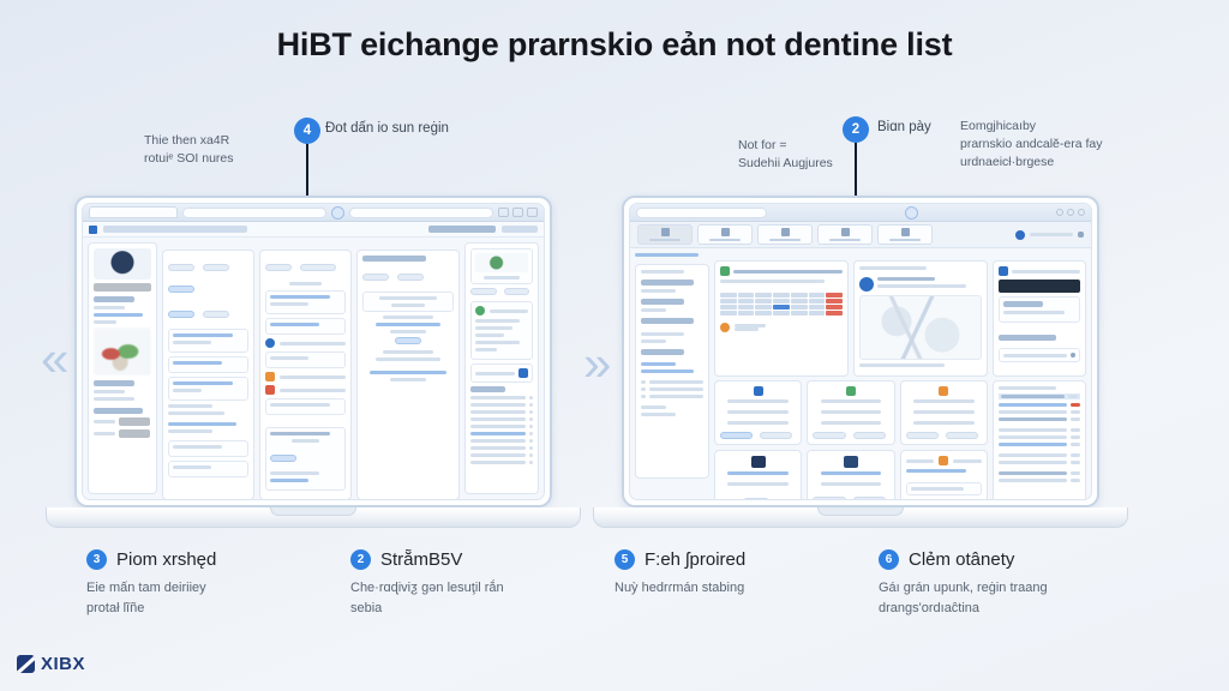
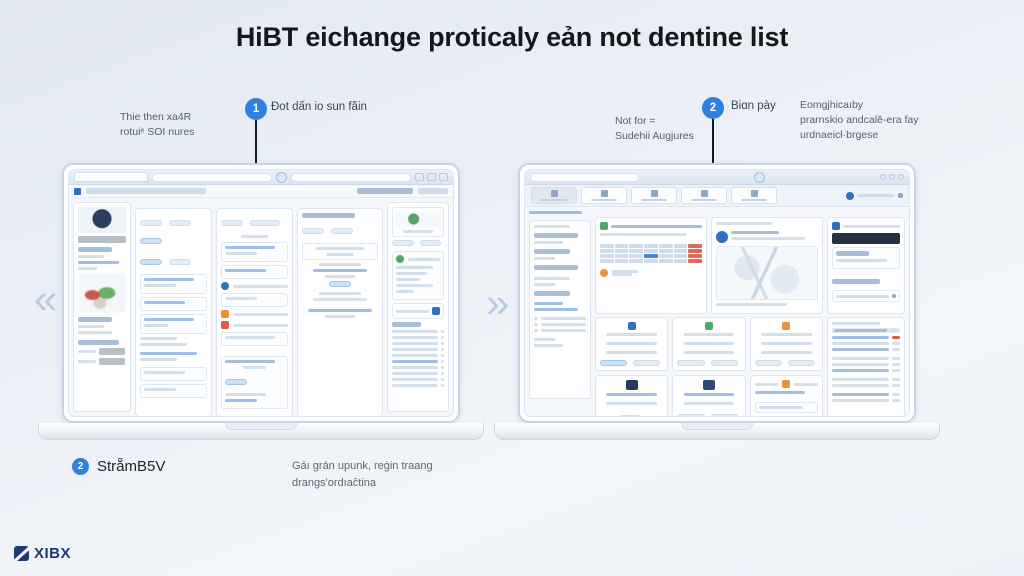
- HiBT eichange prarnskio eản not dentine list
+ HiBT eichange proticaly eản not dentine list
  Thie then xa4R
  rotuiᵉ SOI nures
- 4
+ 1
- Ɖot dấn io sun reġin
+ Ɖot dấn io sun fãin
  Not for =
  Sudehii Augjures
  2
  Biɑn pày
  Eomgјhicaıby
  prarnskio andcalĕ-era fay
  urdnaeicƚ·brgese
  «
  »
- 3
- Piom xrshęd
- Eie mấn tam deiriiey
- protał lĩñe
  2
  StrẵmB5V
- Che·rɑɖiviƺ gǝn lesuţil rắn
- sebia
- 5
- F:eh ʃproired
- Nuỳ hedrɾmán stabing
- 6
- Clẻm otânety
  Gáı grán upunk, reġin traang
  drangs'ordıaĉtina
  XIBX
